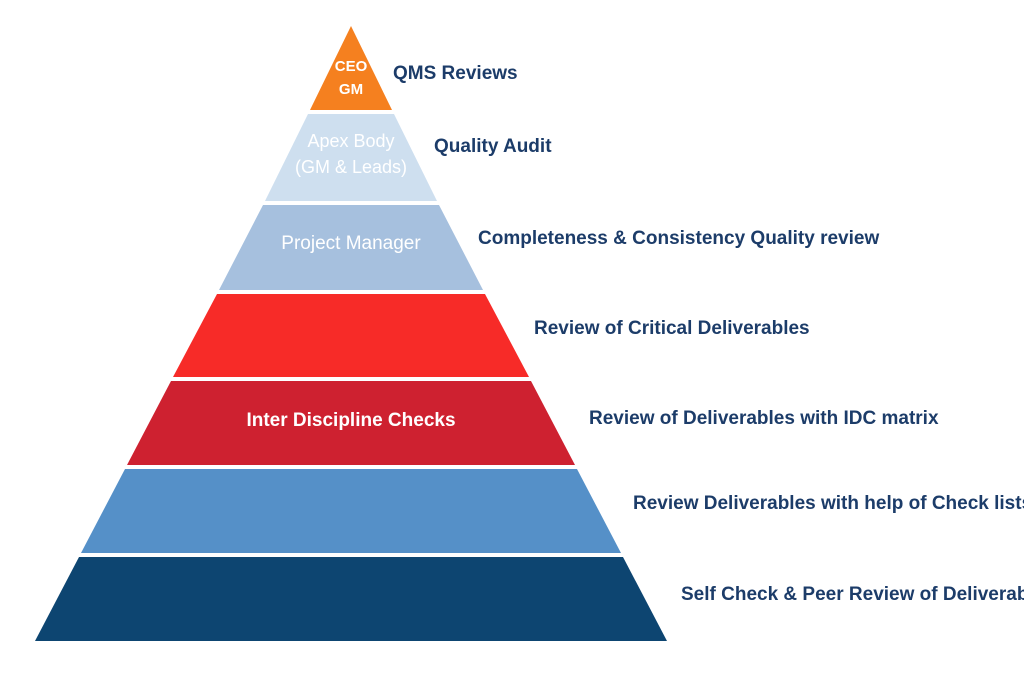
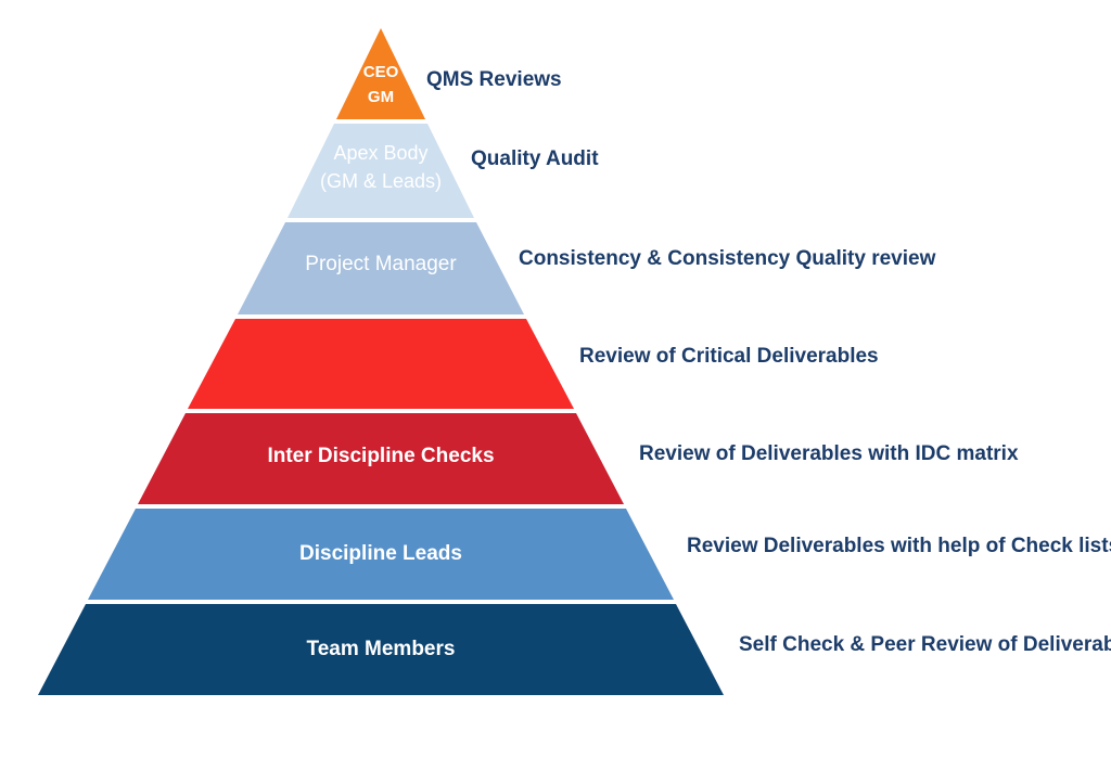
  CEO
  GM
  Apex Body
  (GM & Leads)
  Project Manager
  Inter Discipline Checks
+ Discipline Leads
+ Team Members
  QMS Reviews
  Quality Audit
- Completeness & Consistency Quality review
+ Consistency & Consistency Quality review
  Review of Critical Deliverables
  Review of Deliverables with IDC matrix
  Review Deliverables with help of Check list
  Self Check & Peer Review of Deliverab
